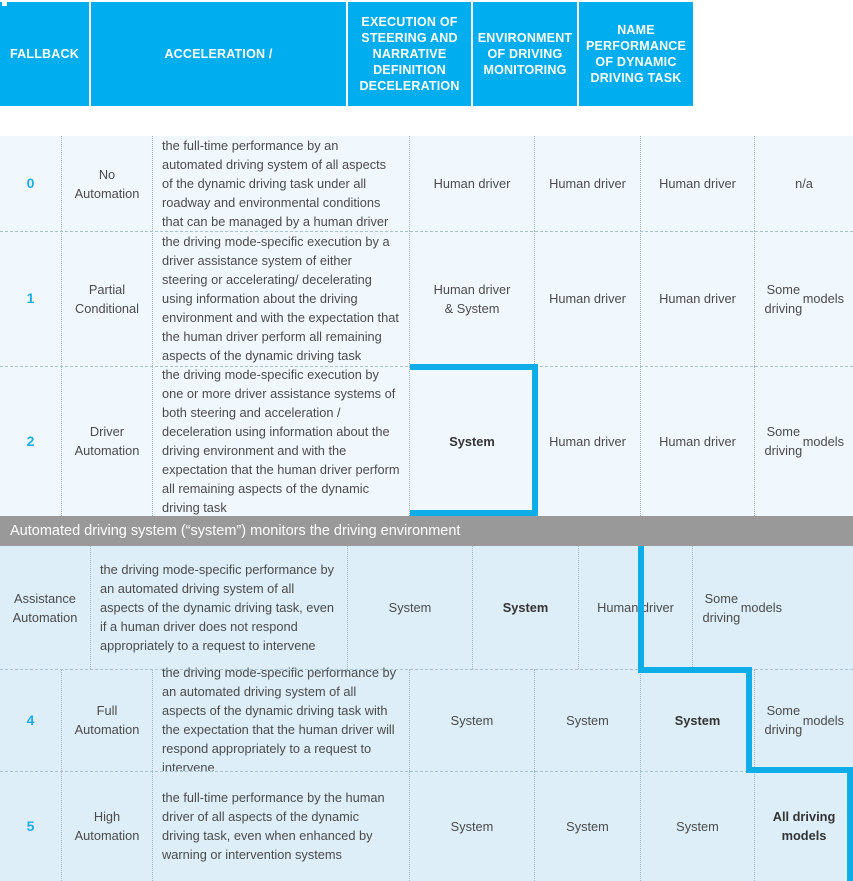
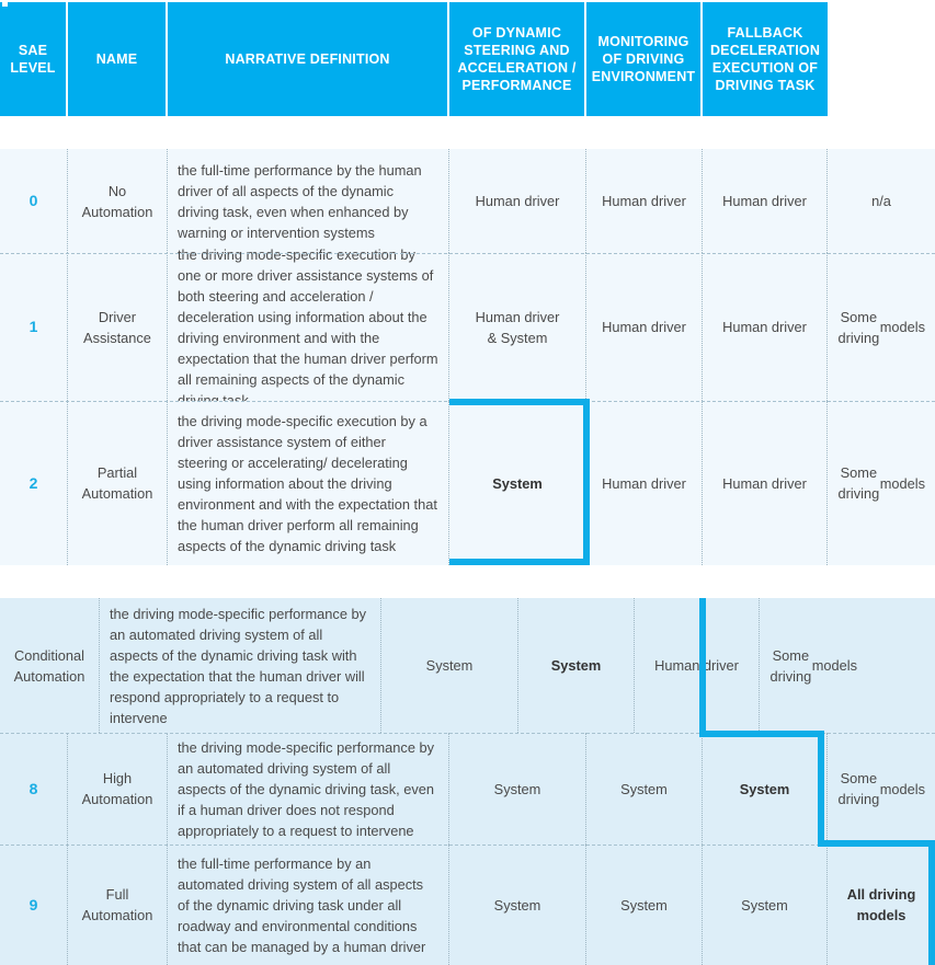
+ SAE
+ LEVEL
- FALLBACK
+ NAME
- ACCELERATION /
+ NARRATIVE DEFINITION
- EXECUTION OF
+ OF DYNAMIC
  STEERING AND
- NARRATIVE DEFINITION
+ ACCELERATION /
- DECELERATION
+ PERFORMANCE
- ENVIRONMENT
+ MONITORING
  OF DRIVING
- MONITORING
+ ENVIRONMENT
- NAME
+ FALLBACK
- PERFORMANCE
+ DECELERATION
- OF DYNAMIC
+ EXECUTION OF
  DRIVING TASK
  0
  No
  Automation
- the full-time performance by an automated driving system of all aspects of the dynamic driving task under all roadway and environmental conditions that can be managed by a human driver
+ the full-time performance by the human driver of all aspects of the dynamic driving task, even when enhanced by warning or intervention systems
  Human driver
  Human driver
  Human driver
  n/a
  1
- Partial
+ Driver
- Conditional
+ Assistance
- the driving mode-specific execution by a driver assistance system of either steering or accelerating/ decelerating using information about the driving environment and with the expectation that the human driver perform all remaining aspects of the dynamic driving task
+ the driving mode-specific execution by one or more driver assistance systems of both steering and acceleration / deceleration using information about the driving environment and with the expectation that the human driver perform all remaining aspects of the dynamic driving task
  Human driver
  & System
  Human driver
  Human driver
  Some driving
  models
  2
- Driver
+ Partial
  Automation
- the driving mode-specific execution by one or more driver assistance systems of both steering and acceleration / deceleration using information about the driving environment and with the expectation that the human driver perform all remaining aspects of the dynamic driving task
+ the driving mode-specific execution by a driver assistance system of either steering or accelerating/ decelerating using information about the driving environment and with the expectation that the human driver perform all remaining aspects of the dynamic driving task
  System
  Human driver
  Human driver
  Some driving
  models
- Automated driving system (“system”) monitors the driving environment
- Assistance
+ Conditional
  Automation
- the driving mode-specific performance by an automated driving system of all aspects of the dynamic driving task, even if a human driver does not respond appropriately to a request to intervene
+ the driving mode-specific performance by an automated driving system of all aspects of the dynamic driving task with the expectation that the human driver will respond appropriately to a request to intervene
  System
  System
  Human driver
  Some driving
  models
- 4
+ 8
- Full
+ High
  Automation
- the driving mode-specific performance by an automated driving system of all aspects of the dynamic driving task with the expectation that the human driver will respond appropriately to a request to intervene
+ the driving mode-specific performance by an automated driving system of all aspects of the dynamic driving task, even if a human driver does not respond appropriately to a request to intervene
  System
  System
  System
  Some driving
  models
- 5
+ 9
- High
+ Full
  Automation
- the full-time performance by the human driver of all aspects of the dynamic driving task, even when enhanced by warning or intervention systems
+ the full-time performance by an automated driving system of all aspects of the dynamic driving task under all roadway and environmental conditions that can be managed by a human driver
  System
  System
  System
  All driving
  models
